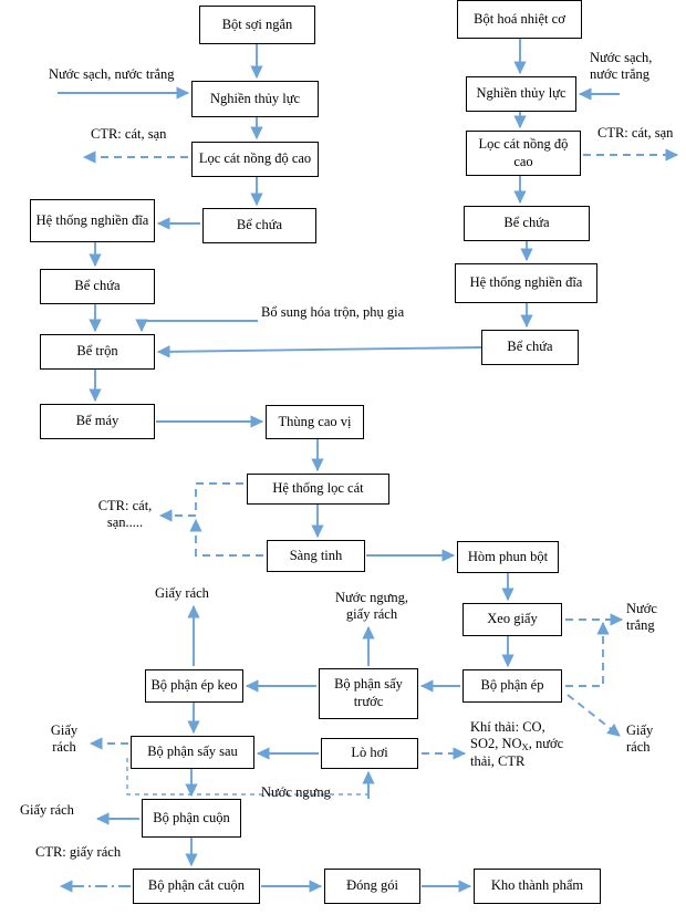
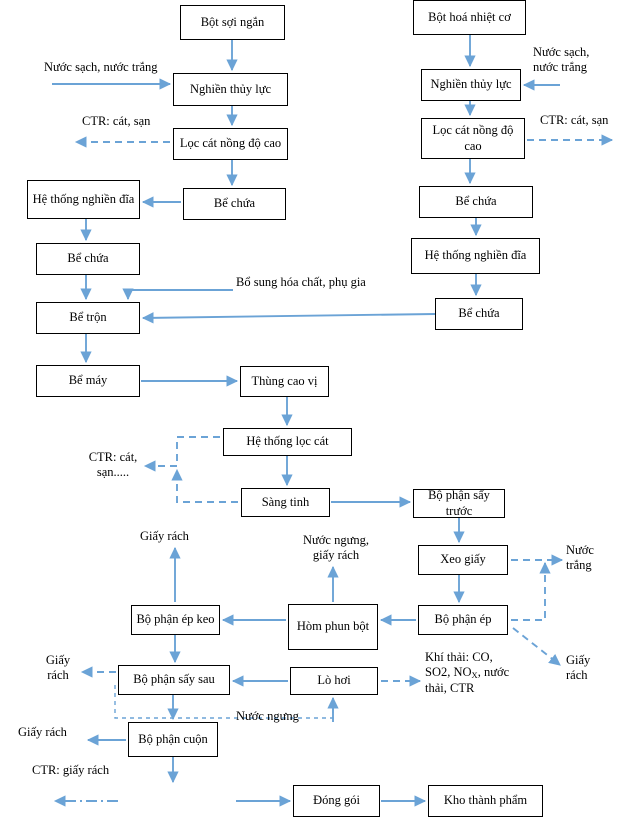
  Bột sợi ngắn
  Bột hoá nhiệt cơ
  Nghiền thủy lực
  Nghiền thủy lực
  Lọc cát nồng độ cao
  Lọc cát nồng độ cao
  Bể chứa
  Bể chứa
  Hệ thống nghiền đĩa
  Hệ thống nghiền đĩa
  Bể chứa
  Bể chứa
  Bể trộn
  Bể máy
  Thùng cao vị
  Hệ thống lọc cát
  Sàng tinh
- Hòm phun bột
+ Bộ phận sấy trước
  Xeo giấy
  Bộ phận ép
  Bộ phận ép keo
- Bộ phận sấy trước
+ Hòm phun bột
  Bộ phận sấy sau
  Lò hơi
  Bộ phận cuộn
- Bộ phận cắt cuộn
  Đóng gói
  Kho thành phẩm
  Nước sạch, nước trắng
  Nước sạch,
  nước trắng
  CTR: cát, sạn
  CTR: cát, sạn
- Bổ sung hóa trộn, phụ gia
+ Bổ sung hóa chất, phụ gia
  CTR: cát,
  sạn.....
  Giấy rách
  Nước ngưng,
  giấy rách
  Nước
  trắng
  Giấy
  rách
  Giấy
  rách
  Khí thải: CO,
  SO2, NOX, nước
  thải, CTR
  Nước ngưng
  Giấy rách
  CTR: giấy rách
